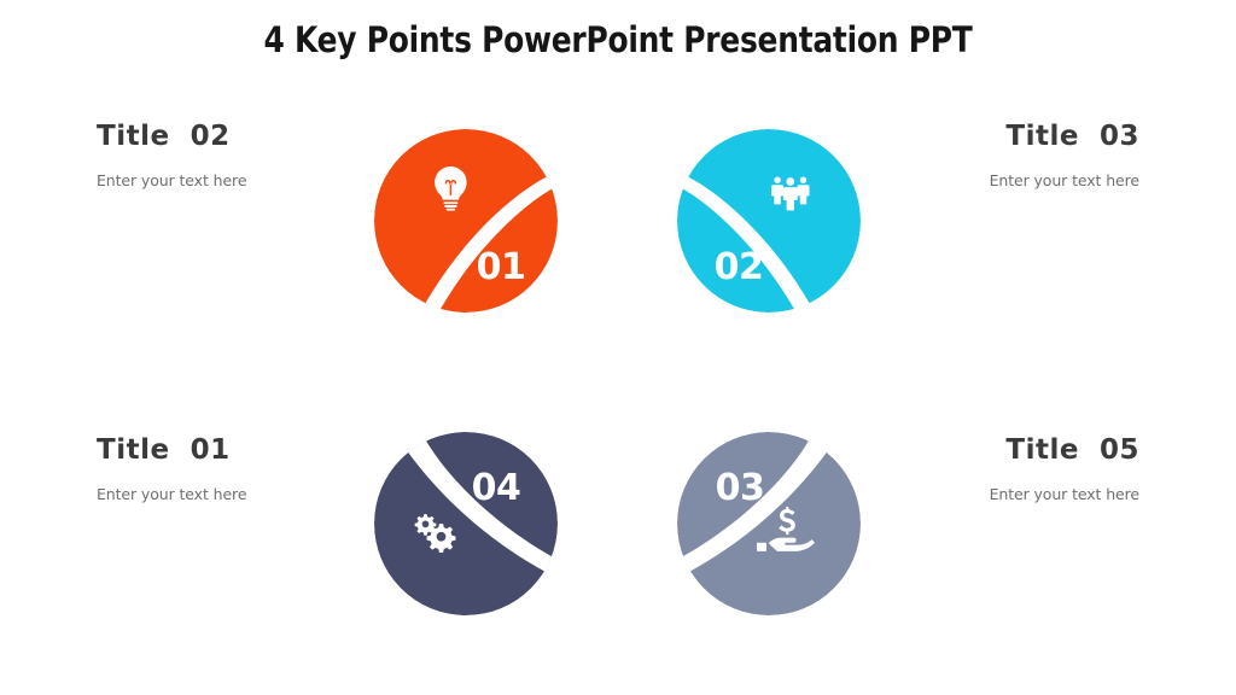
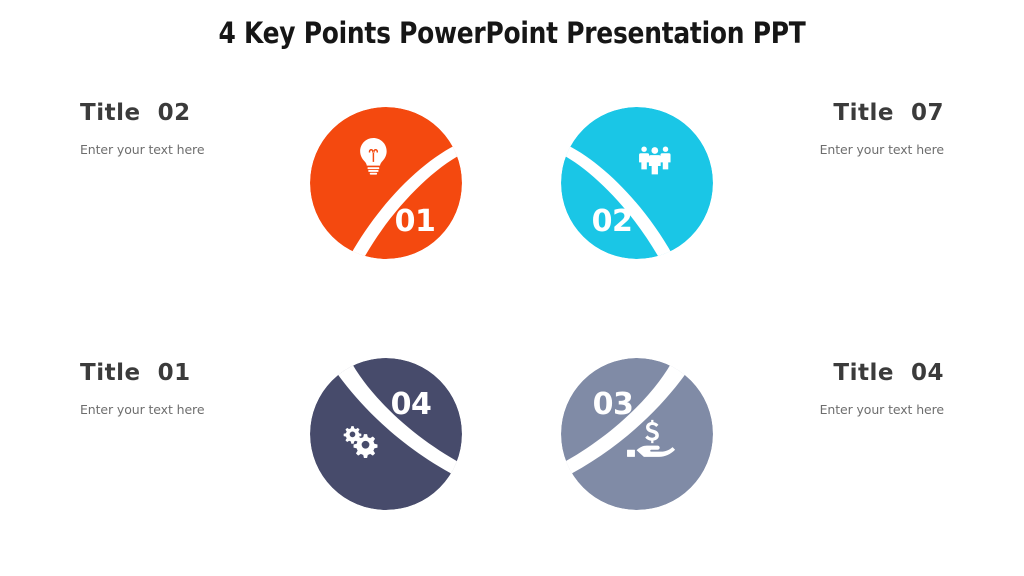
  4 Key Points PowerPoint Presentation PPT
  Title 02
  Enter your text here
- Title 03
+ Title 07
  Enter your text here
  Title 01
  Enter your text here
- Title 05
+ Title 04
  Enter your text here
  01
  02
  04
  03
